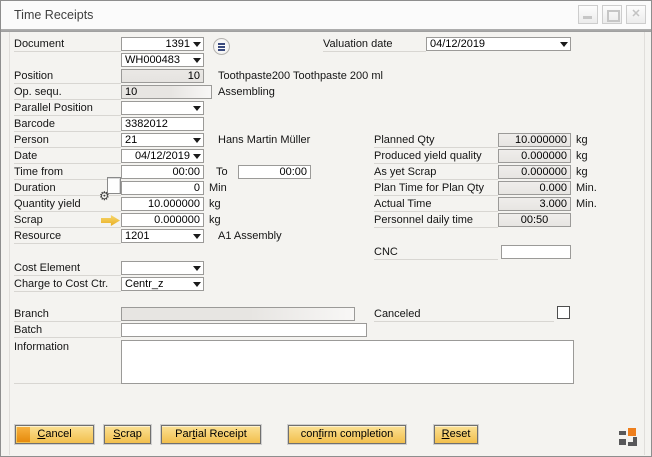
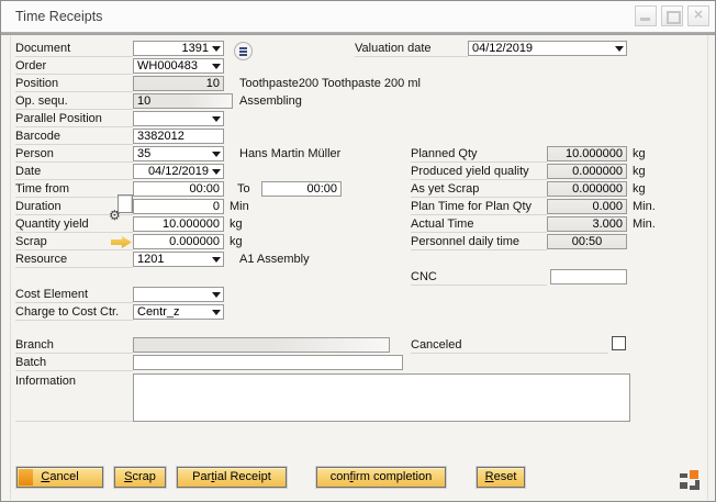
  Time Receipts
  ✕
  Document
  1391
  Valuation date
  04/12/2019
+ Order
  WH000483
  Position
  10
  Toothpaste200 Toothpaste 200 ml
  Op. sequ.
  10
  Assembling
  Parallel Position
  Barcode
  3382012
  Person
- 21
+ 35
  Hans Martin Müller
  Planned Qty
  10.000000
  kg
  Date
  04/12/2019
  Produced yield quality
  0.000000
  kg
  Time from
  00:00
  To
  00:00
  As yet Scrap
  0.000000
  kg
  Duration
  0
  Min
  ⚙
  Plan Time for Plan Qty
  0.000
  Min.
  Quantity yield
  10.000000
  kg
  Actual Time
  3.000
  Min.
  Scrap
  0.000000
  kg
  Personnel daily time
  00:50
  Resource
  1201
  A1 Assembly
  CNC
  Cost Element
  Charge to Cost Ctr.
  Centr_z
  Branch
  Canceled
  Batch
  Information
  Cancel
  Scrap
  Partial Receipt
  confirm completion
  Reset
